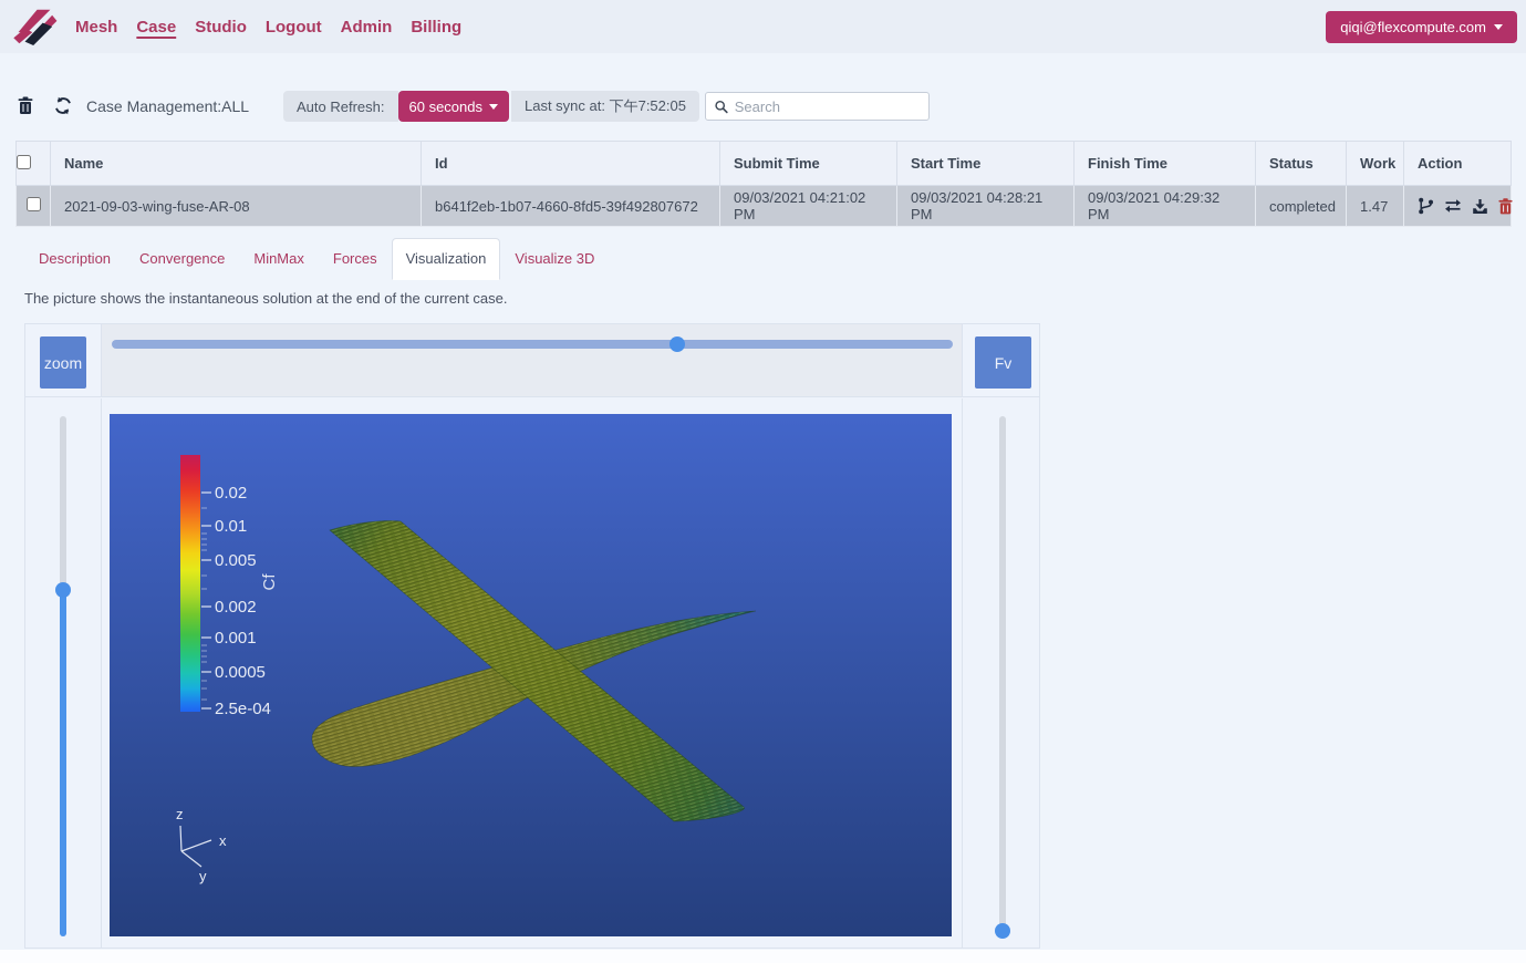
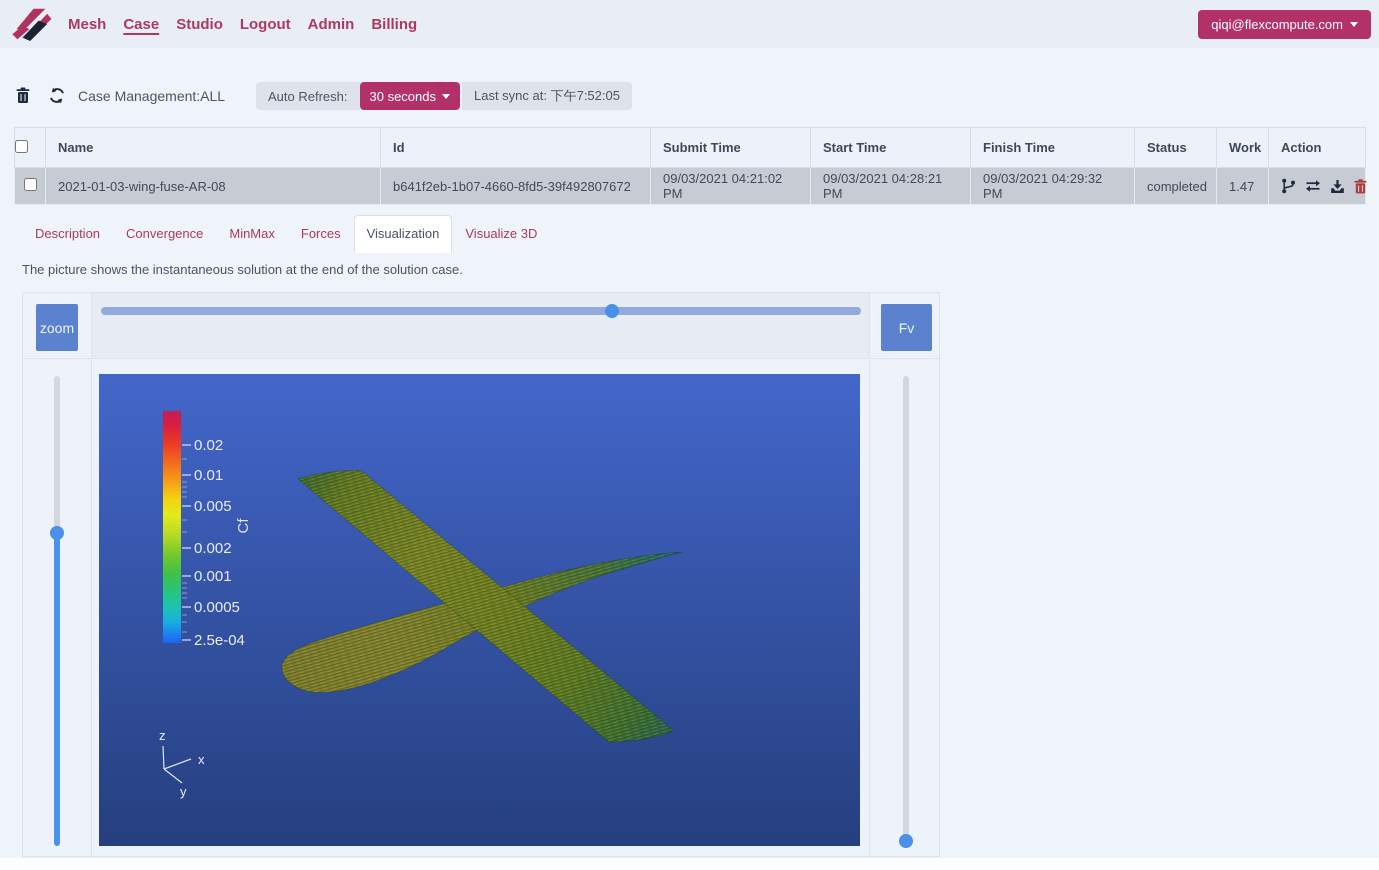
  Mesh
  Case
  Studio
  Logout
  Admin
  Billing
  qiqi@flexcompute.com
  Case Management:ALL
  Auto Refresh:
- 60 seconds
+ 30 seconds
  Last sync at: 下午7:52:05
- Search
  	Name	Id	Submit Time	Start Time	Finish Time	Status	Work	Action
- 	2021-09-03-wing-fuse-AR-08	b641f2eb-1b07-4660-8fd5-39f492807672	09/03/2021 04:21:02 PM	09/03/2021 04:28:21 PM	09/03/2021 04:29:32 PM	completed	1.47
+ 	2021-01-03-wing-fuse-AR-08	b641f2eb-1b07-4660-8fd5-39f492807672	09/03/2021 04:21:02 PM	09/03/2021 04:28:21 PM	09/03/2021 04:29:32 PM	completed	1.47
  Description
  Convergence
  MinMax
  Forces
  Visualization
  Visualize 3D
- The picture shows the instantaneous solution at the end of the current case.
+ The picture shows the instantaneous solution at the end of the solution case.
  zoom
  Fv
  0.02
  0.01
  0.005
  0.002
  0.001
  0.0005
  2.5e-04
  z
  x
  y
